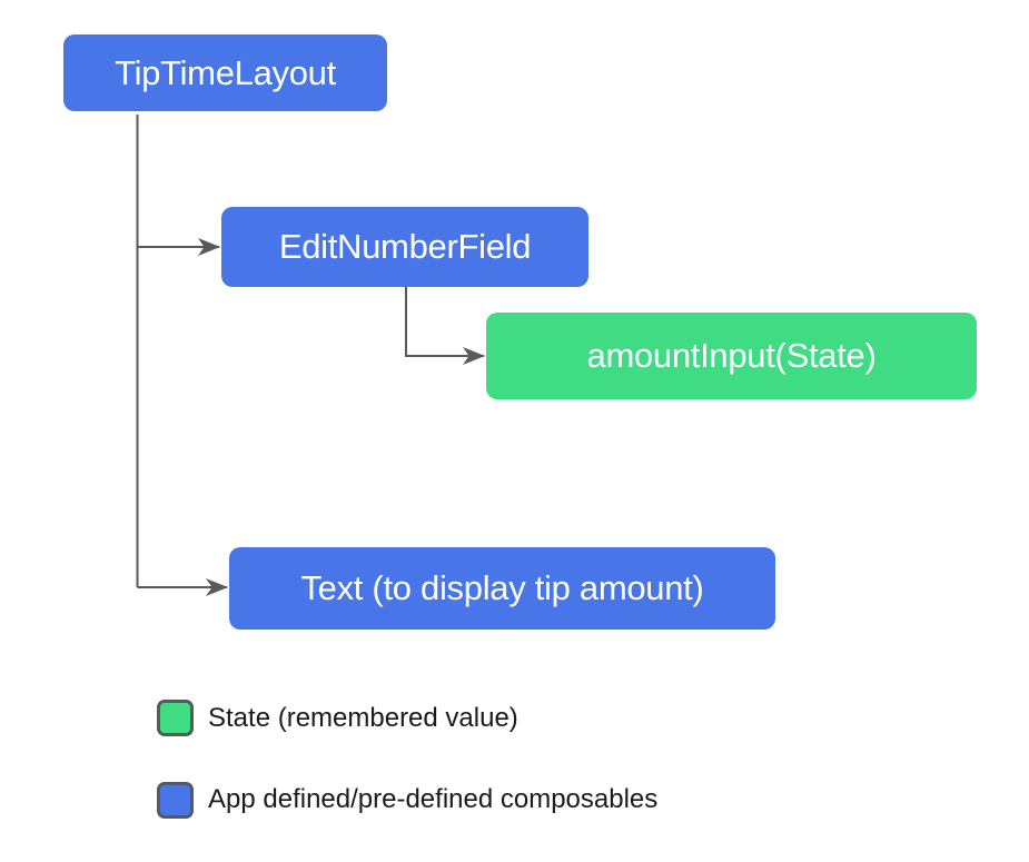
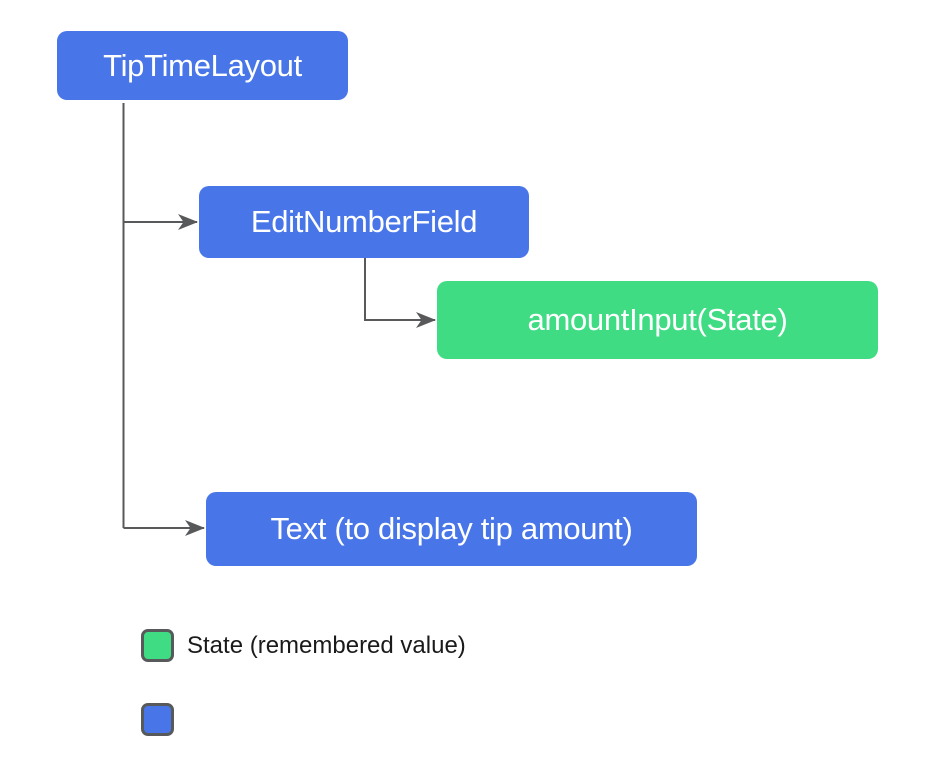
  TipTimeLayout
  EditNumberField
  amountInput(State)
  Text (to display tip amount)
  State (remembered value)
- App defined/pre-defined composables
